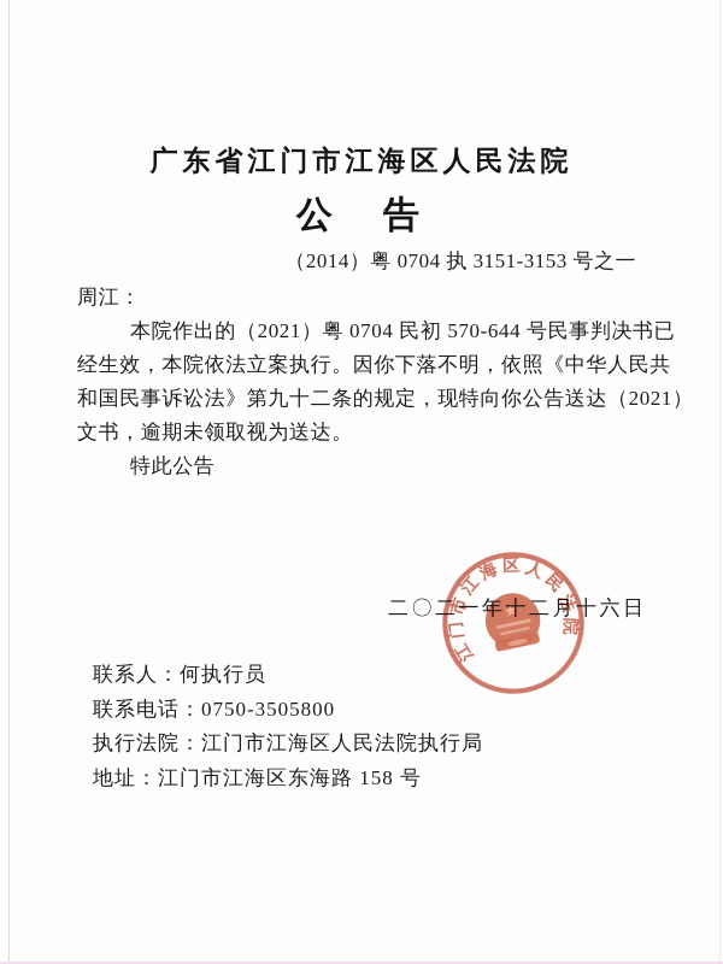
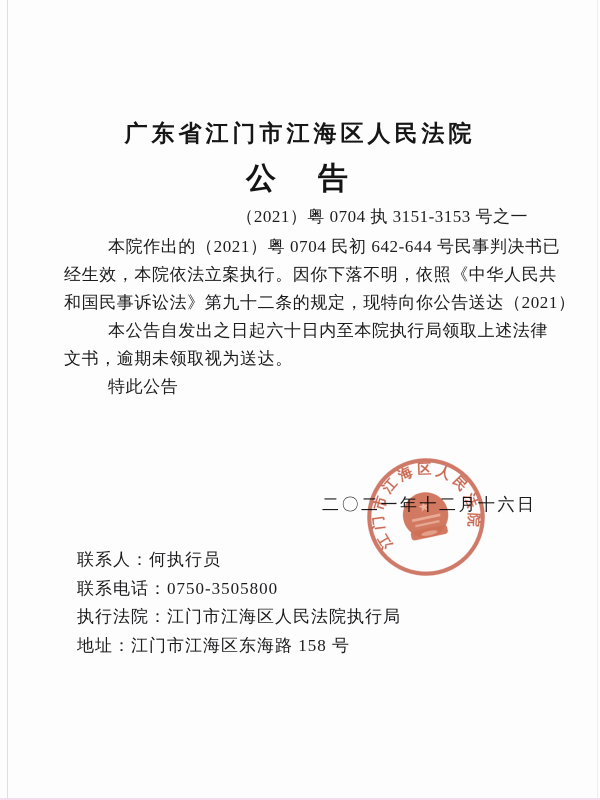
  广东省江门市江海区人民法院
  公 告
- （2014）粤 0704 执 3151-3153 号之一
+ （2021）粤 0704 执 3151-3153 号之一
- 周江：
- 本院作出的（2021）粤 0704 民初 570-644 号民事判决书已
+ 本院作出的（2021）粤 0704 民初 642-644 号民事判决书已
  经生效，本院依法立案执行。因你下落不明，依照《中华人民共
  和国民事诉讼法》第九十二条的规定，现特向你公告送达（2021）
+ 本公告自发出之日起六十日内至本院执行局领取上述法律
  文书，逾期未领取视为送达。
  特此公告
  二〇二一年十二月十六日
  联系人：何执行员
  联系电话：0750-3505800
  执行法院：江门市江海区人民法院执行局
  地址：江门市江海区东海路 158 号
